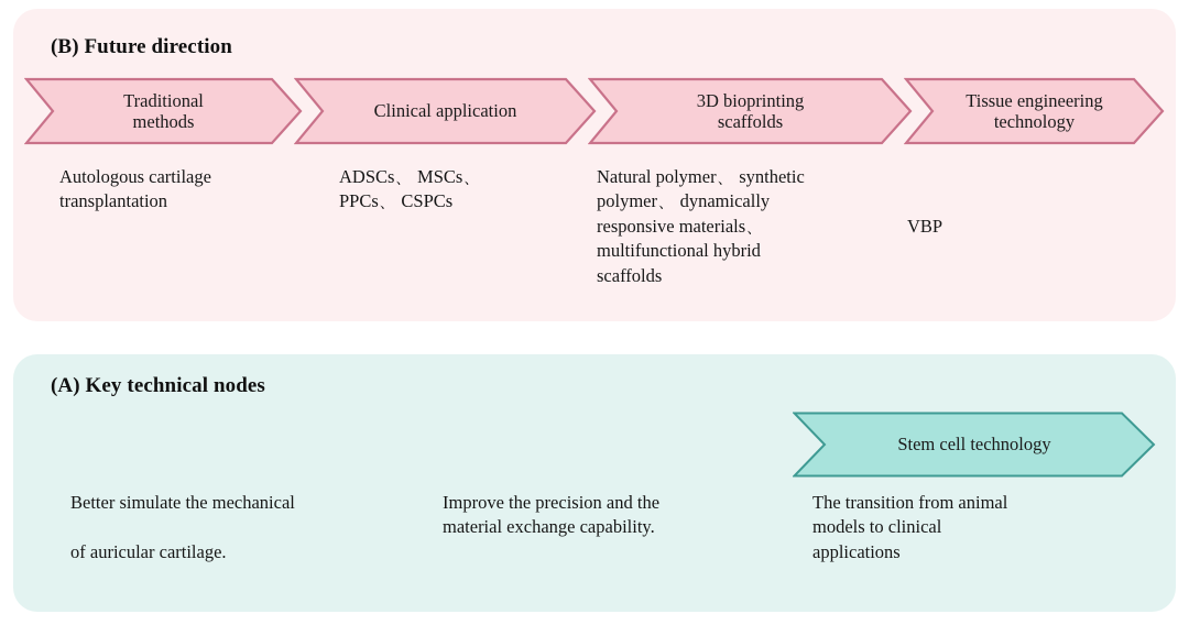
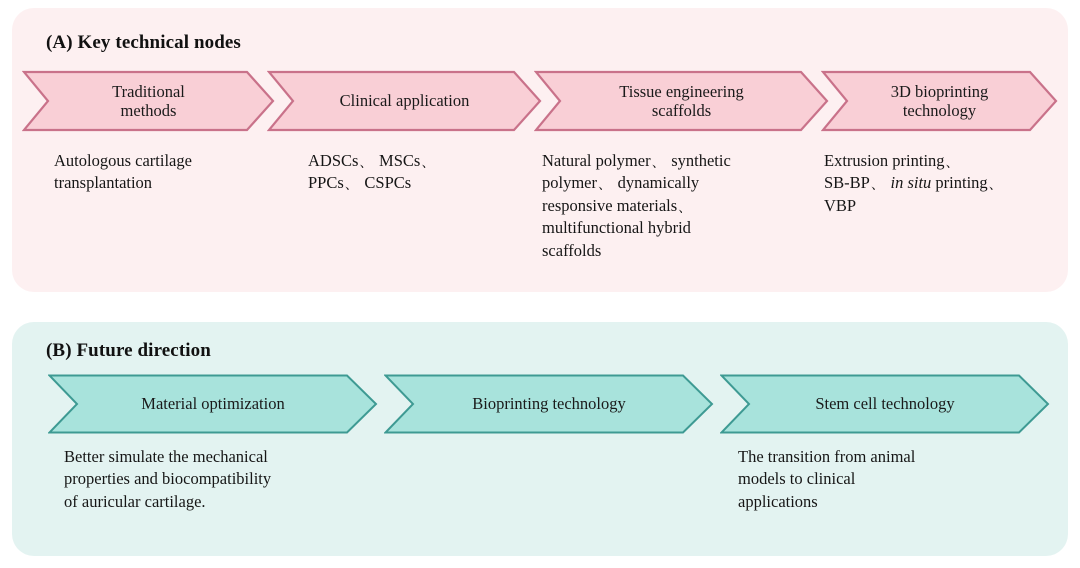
- (B) Future direction
+ (A) Key technical nodes
  Traditional
  methods
  Clinical application
- 3D bioprinting
+ Tissue engineering
  scaffolds
- Tissue engineering
+ 3D bioprinting
  technology
  Autologous cartilage
  transplantation
  ADSCs、 MSCs、
  PPCs、 CSPCs
  Natural polymer、 synthetic
  polymer、 dynamically
  responsive materials、
  multifunctional hybrid
  scaffolds
+ Extrusion printing、
+ SB-BP、 in situ printing、
  VBP
- (A) Key technical nodes
+ (B) Future direction
+ Material optimization
+ Bioprinting technology
  Stem cell technology
  Better simulate the mechanical
+ properties and biocompatibility
  of auricular cartilage.
- Improve the precision and the
- material exchange capability.
  The transition from animal
  models to clinical
  applications
